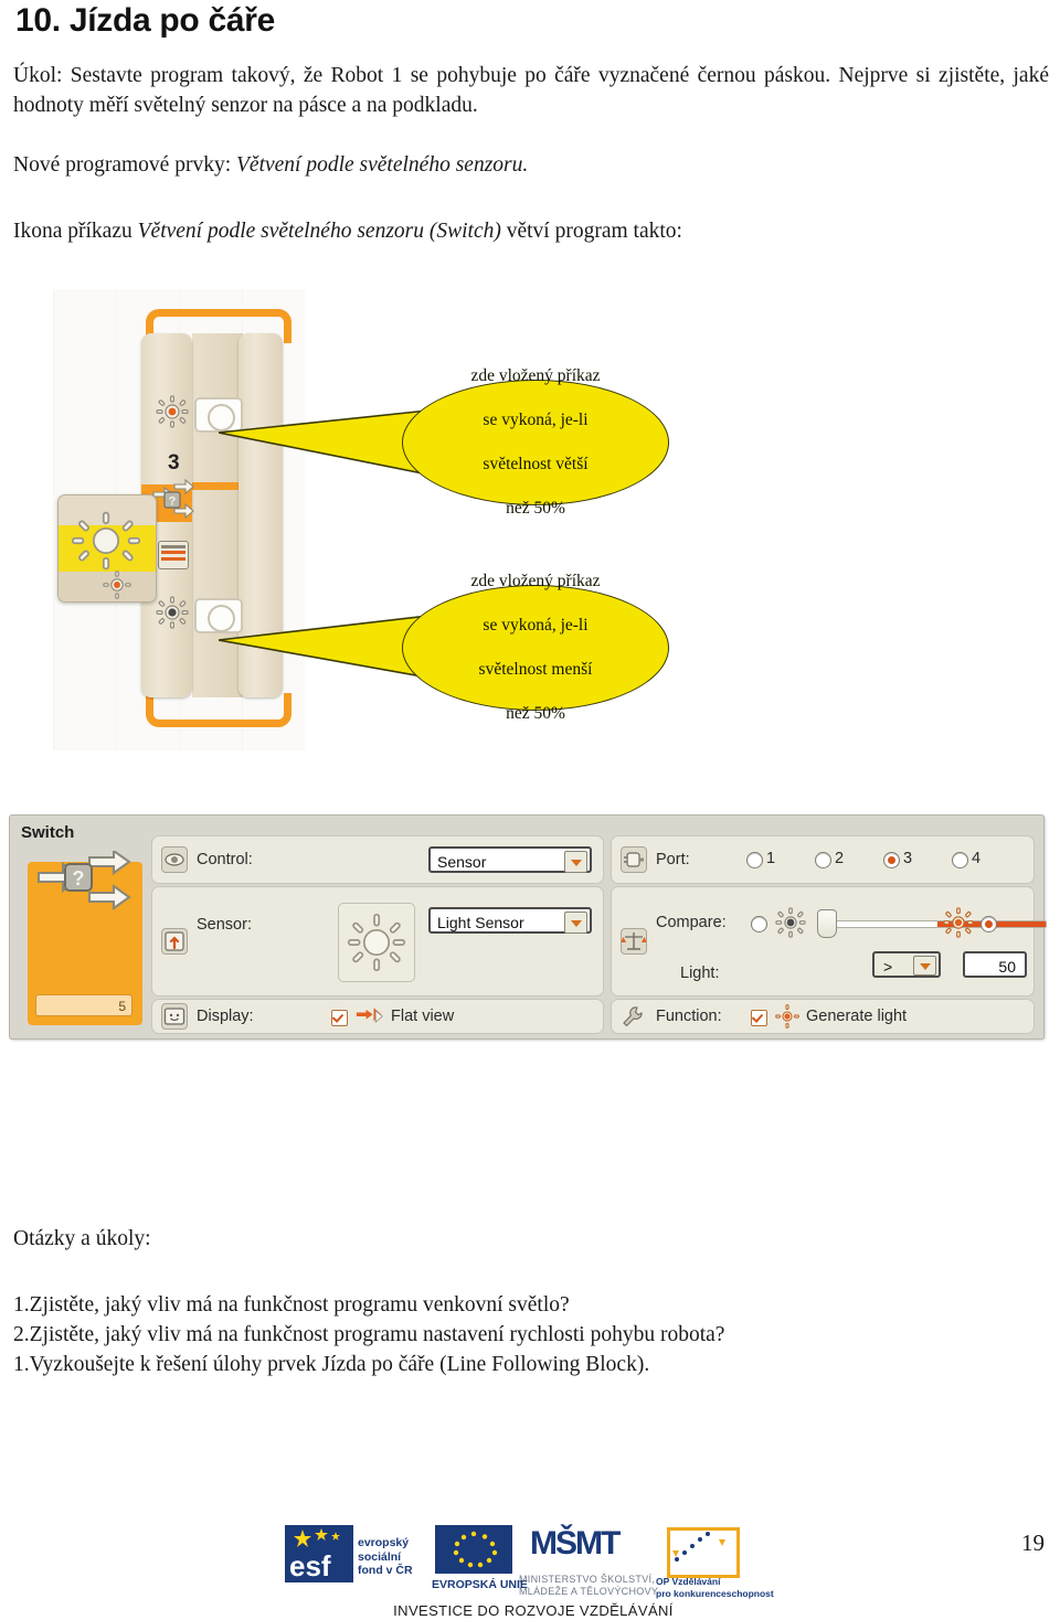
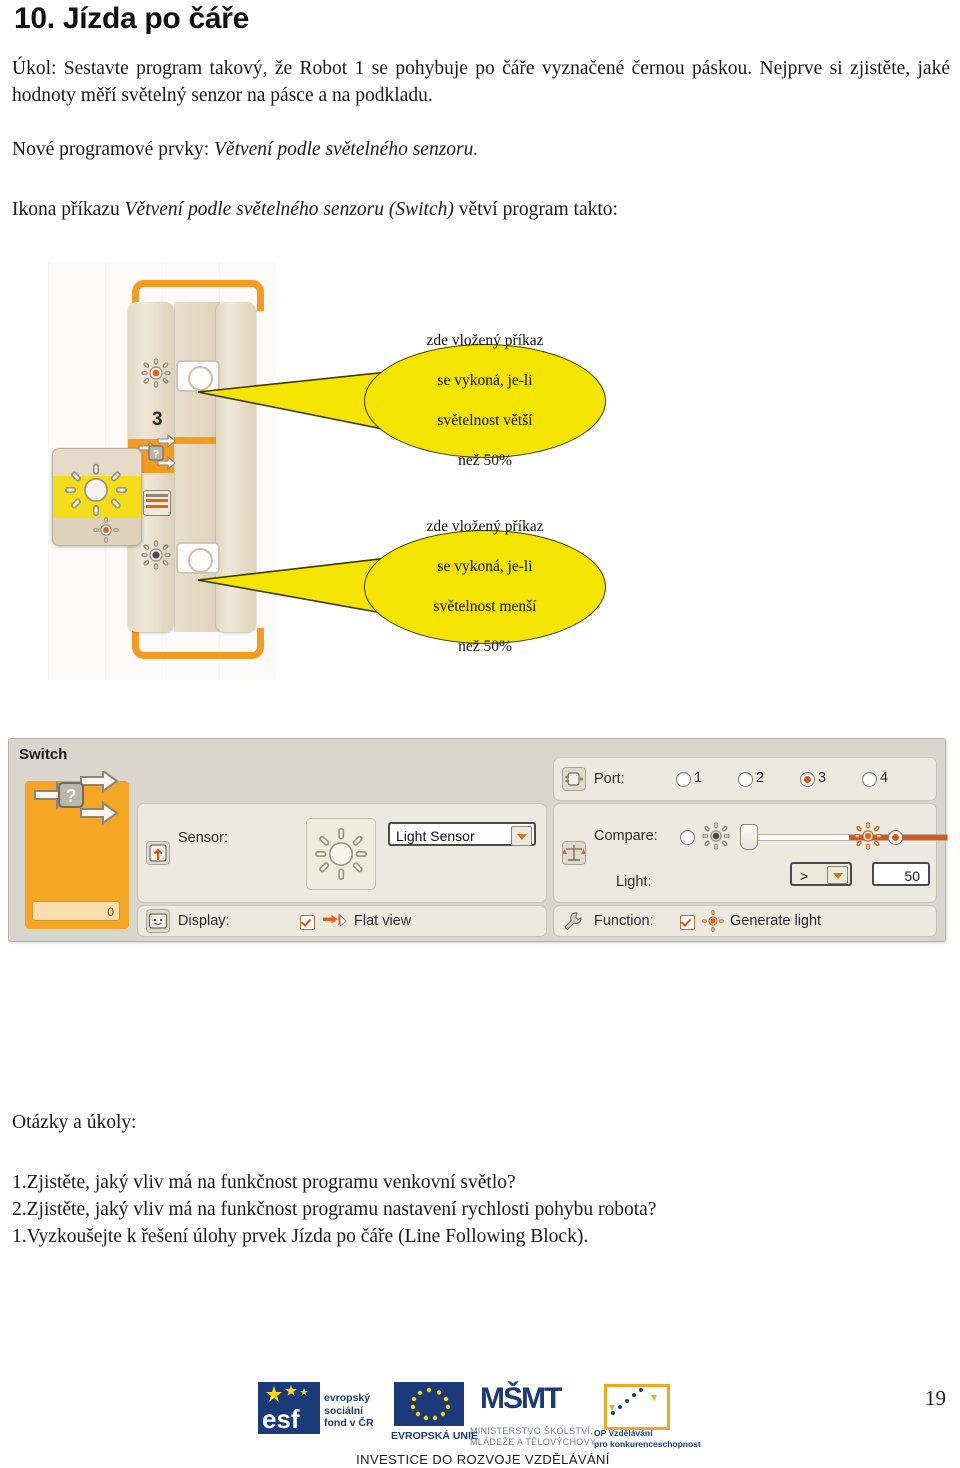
  10. Jízda po čáře
  Úkol: Sestavte program takový, že Robot 1 se pohybuje po čáře vyznačené černou páskou. Nejprve si zjistěte, jaké hodnoty měří světelný senzor na pásce a na podkladu.
  Nové programové prvky: Větvení podle světelného senzoru.
  Ikona příkazu Větvení podle světelného senzoru (Switch) větví program takto:
  ?
  3
  zde vložený příkaz
  se vykoná, je-li
  světelnost větší
  než 50%
  zde vložený příkaz
  se vykoná, je-li
  světelnost menší
  než 50%
  Switch
  ?
- 5
+ 0
- Control:
- Sensor
  Sensor:
  Light Sensor
  Display:
  Flat view
  Port:
  1
  2
  3
  4
  Compare:
  Light:
  >
  50
  Function:
  Generate light
  Otázky a úkoly:
  1.Zjistěte, jaký vliv má na funkčnost programu venkovní světlo?
  2.Zjistěte, jaký vliv má na funkčnost programu nastavení rychlosti pohybu robota?
  1.Vyzkoušejte k řešení úlohy prvek Jízda po čáře (Line Following Block).
  esf
  evropský
  sociální
  fond v ČR
  EVROPSKÁ UNIE
  MŠMT
  MINISTERSTVO ŠKOLSTVÍ,
  MLÁDEŽE A TĚLOVÝCHOVY
  OP Vzdělávání
  pro konkurenceschopnost
  INVESTICE DO ROZVOJE VZDĚLÁVÁNÍ
  19
